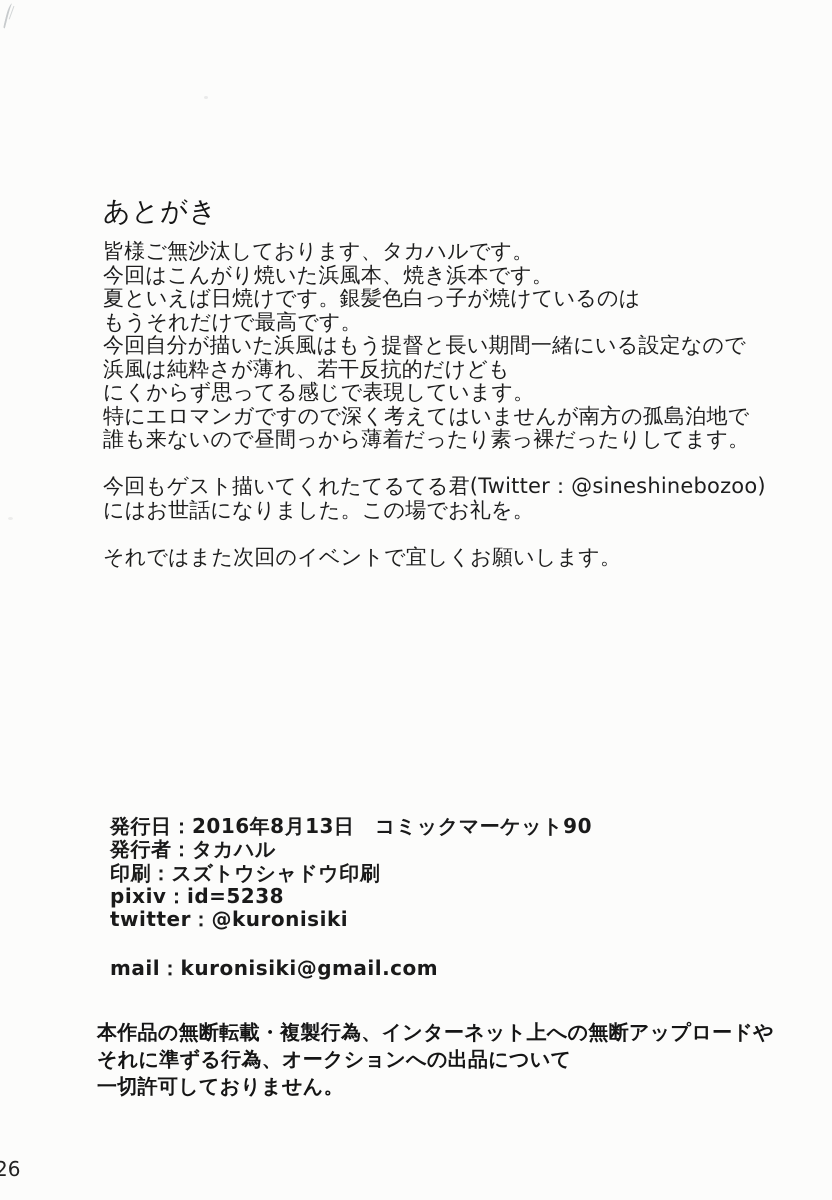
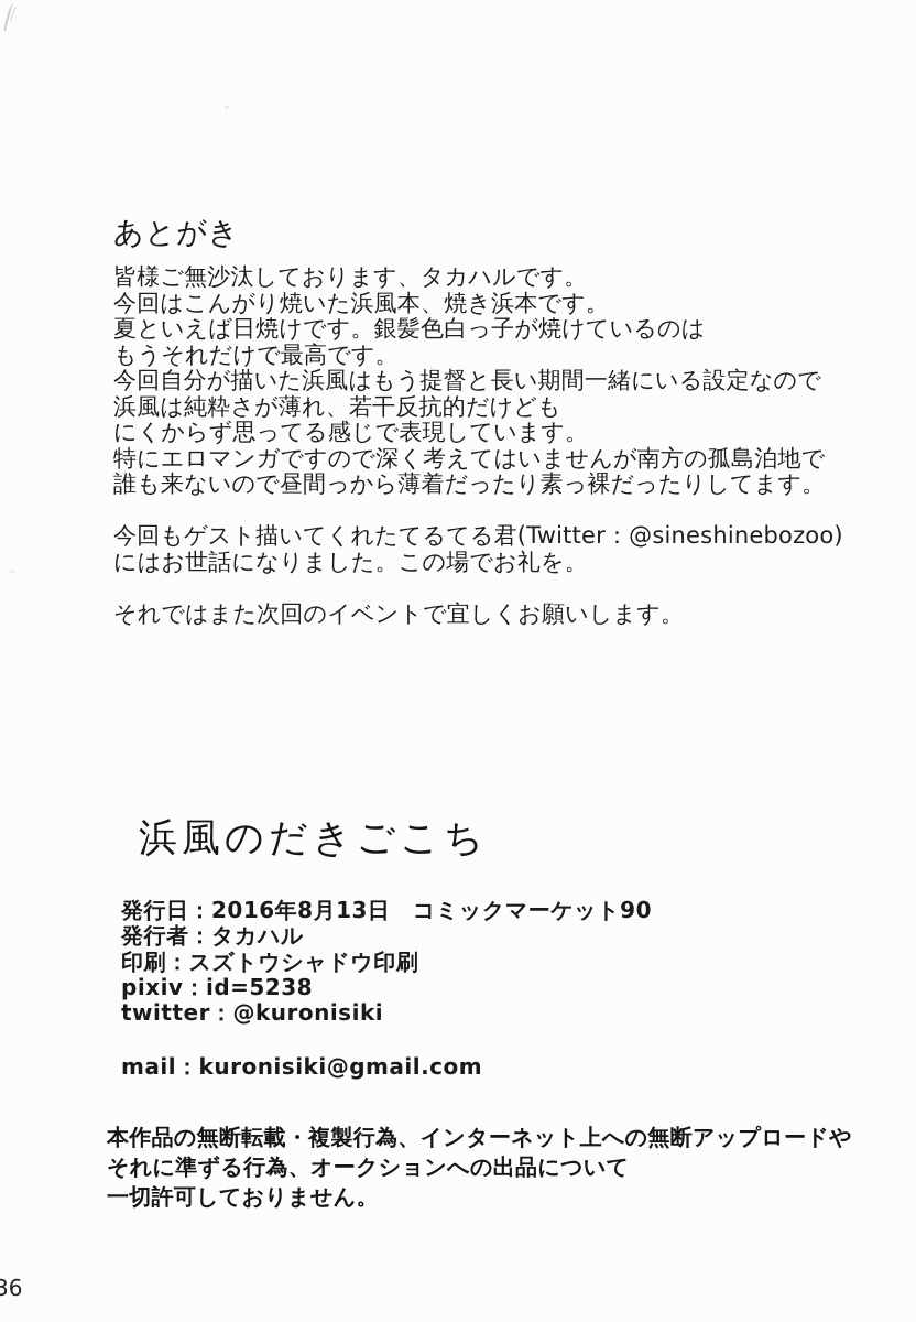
  あとがき
  皆様ご無沙汰しております、タカハルです。
  今回はこんがり焼いた浜風本、焼き浜本です。
  夏といえば日焼けです。銀髪色白っ子が焼けているのは
  もうそれだけで最高です。
  今回自分が描いた浜風はもう提督と長い期間一緒にいる設定なので
  浜風は純粋さが薄れ、若干反抗的だけども
  にくからず思ってる感じで表現しています。
  特にエロマンガですので深く考えてはいませんが南方の孤島泊地で
  誰も来ないので昼間っから薄着だったり素っ裸だったりしてます。
  今回もゲスト描いてくれたてるてる君(Twitter：@sineshinebozoo)
  にはお世話になりました。この場でお礼を。
  それではまた次回のイベントで宜しくお願いします。
+ 浜風のだきごこち
  発行日：2016年8月13日 コミックマーケット90
  発行者：タカハル
  印刷：スズトウシャドウ印刷
  pixiv：id=5238
  twitter：@kuronisiki
  mail：kuronisiki@gmail.com
  本作品の無断転載・複製行為、インターネット上への無断アップロードや
  それに準ずる行為、オークションへの出品について
  一切許可しておりません。
- 26
+ 36
